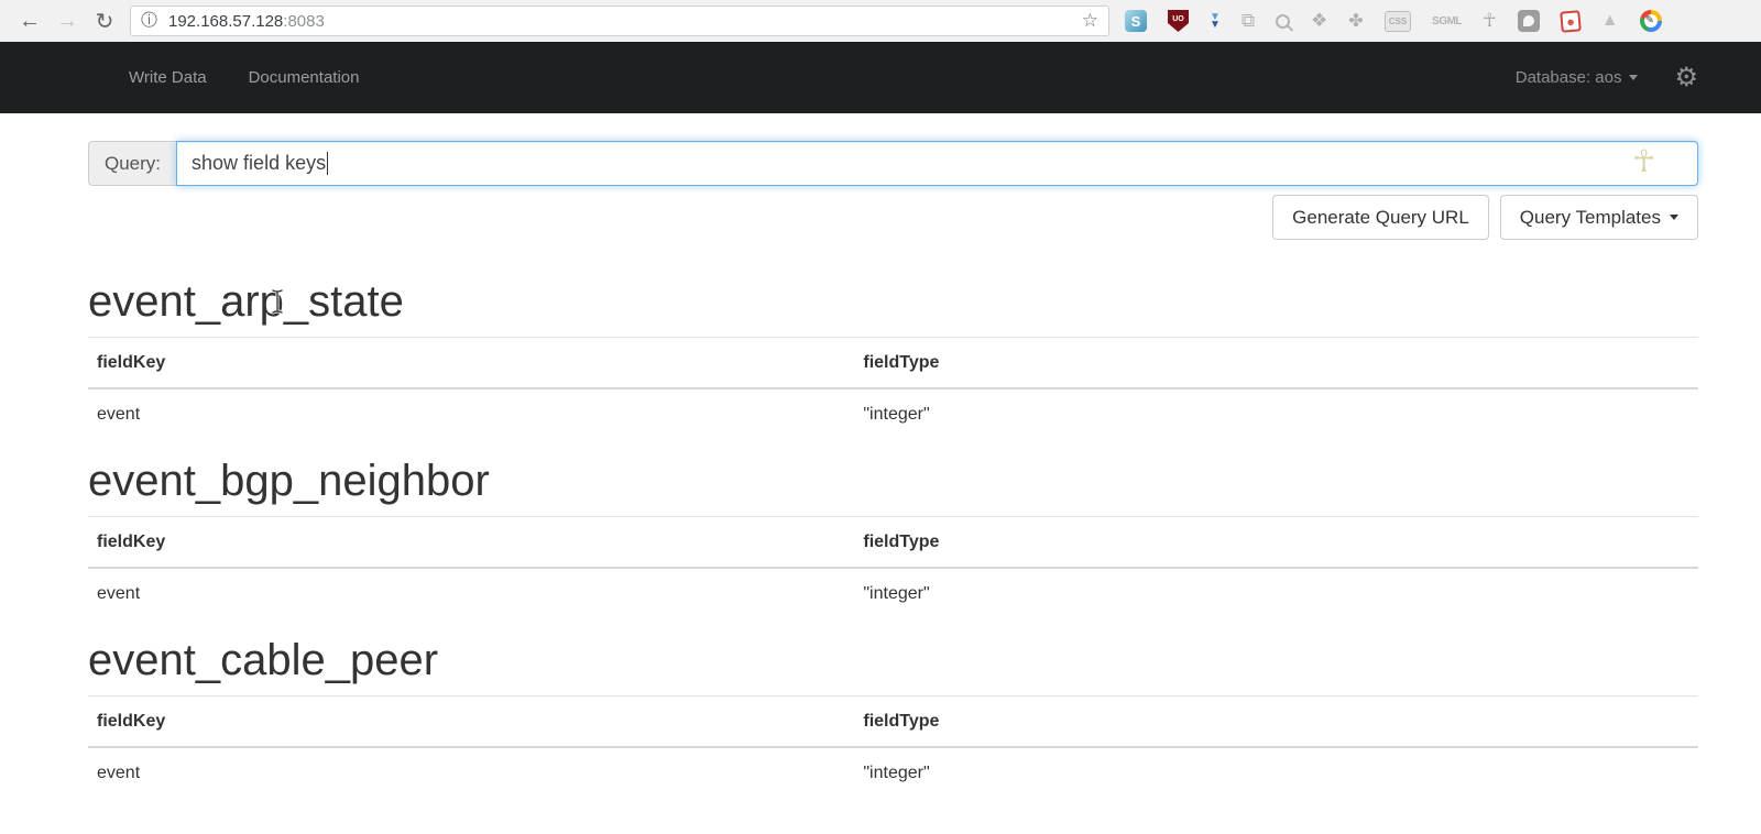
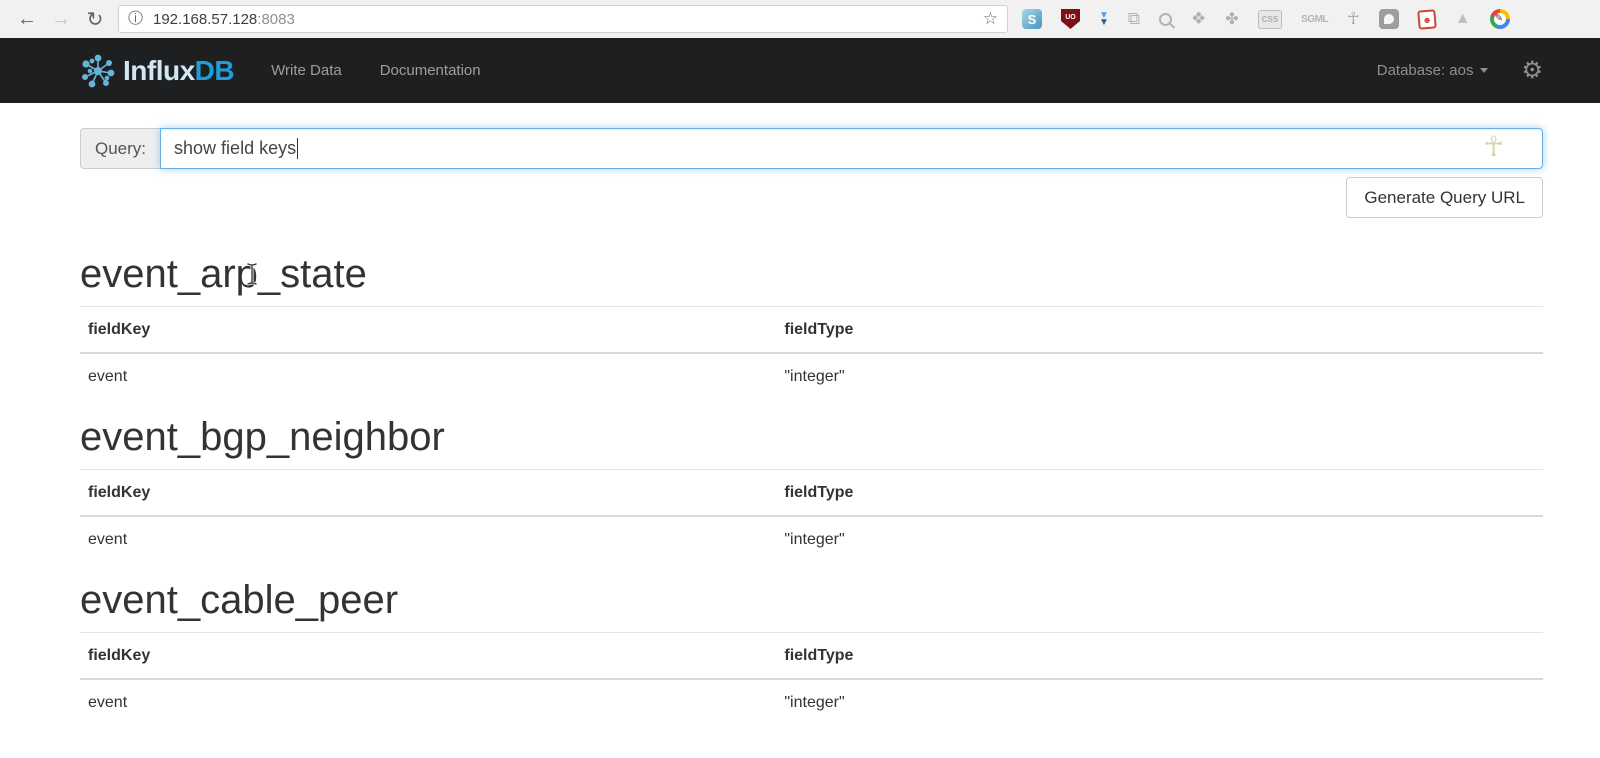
  ←
  →
  ↻
  ⓘ
  192.168.57.128:8083
  ☆
  S
  ▼
  ▼
  ⧉
  ❖
  ✤
  CSS
  SGML
  ☥
  ▲
  ✎
+ Influx
+ DB
  Write Data
  Documentation
  Database: aos
  ⚙
  Query:
  show field keys
  ☥
  Generate Query URL
- Query Templates
  event_arp_state
  fieldKey	fieldType
  event	"integer"
  event_bgp_neighbor
  fieldKey	fieldType
  event	"integer"
  event_cable_peer
  fieldKey	fieldType
  event	"integer"
